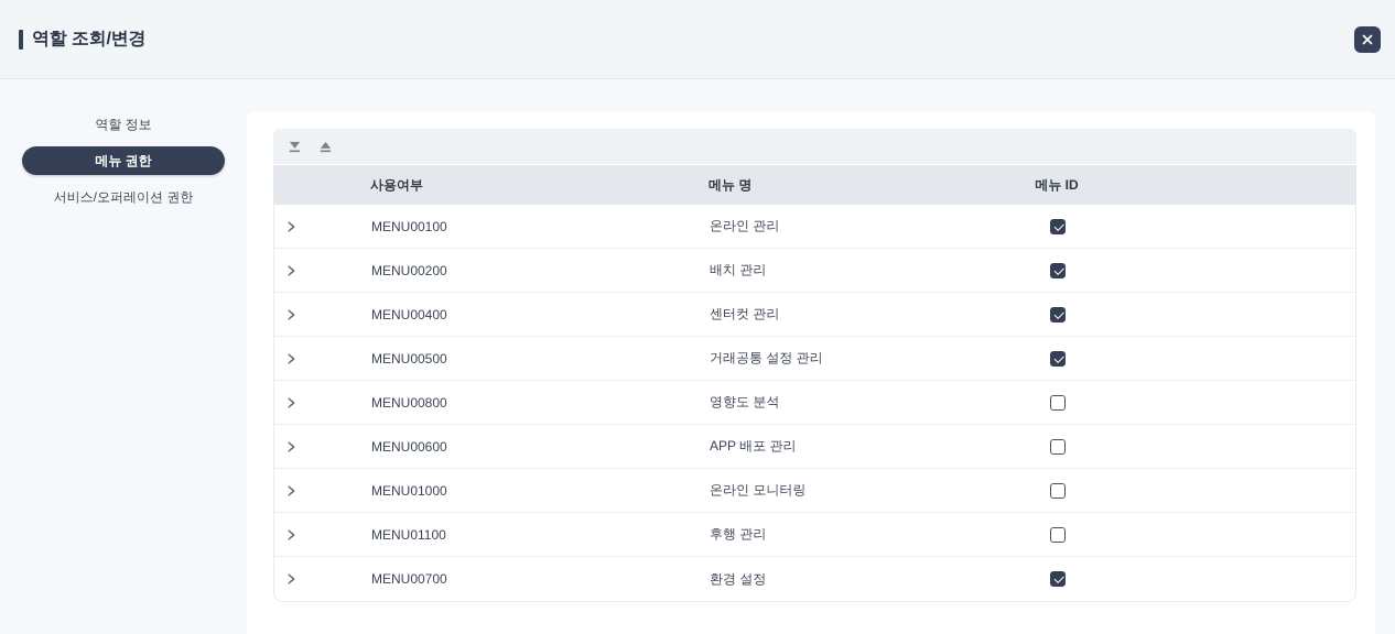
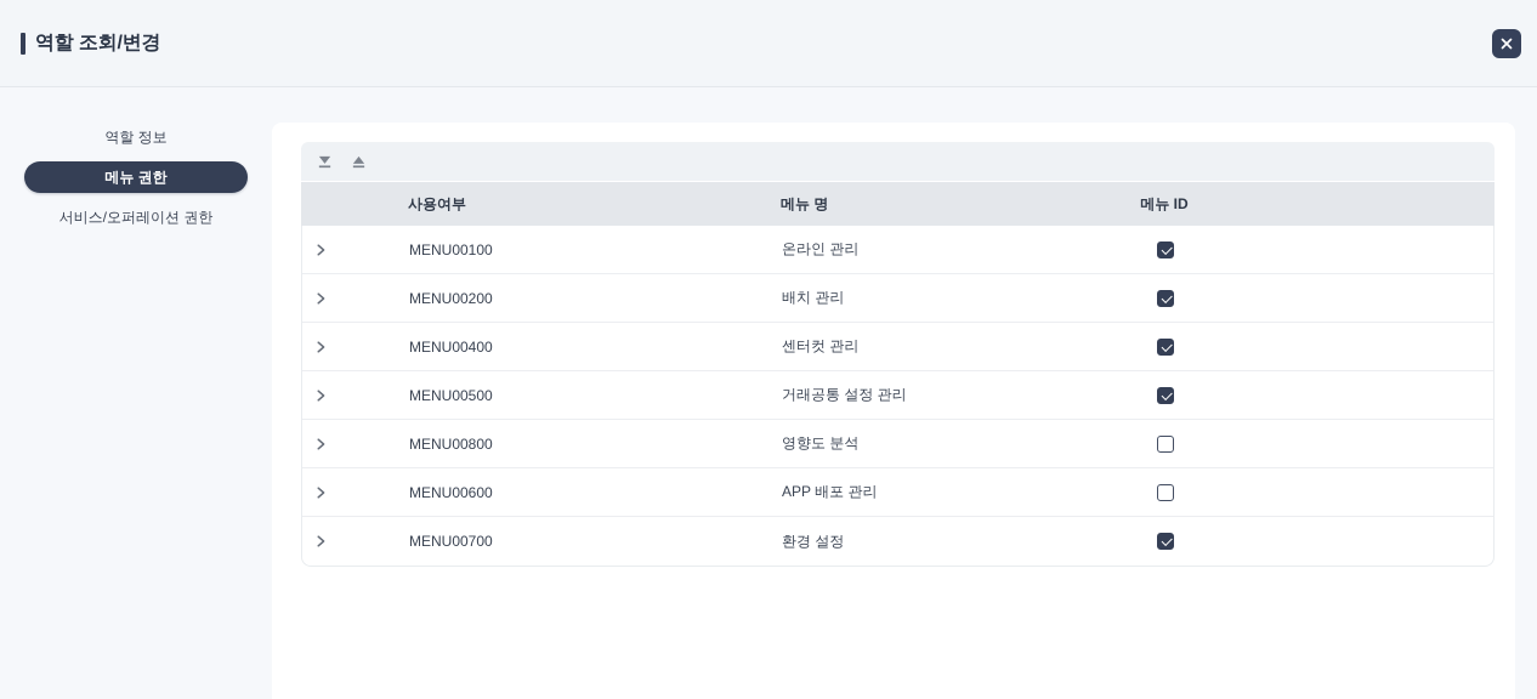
  역할 조회/변경
  역할 정보
  메뉴 권한
  서비스/오퍼레이션 권한
  사용여부
  메뉴 명
  메뉴 ID
  MENU00100
  온라인 관리
  MENU00200
  배치 관리
  MENU00400
  센터컷 관리
  MENU00500
  거래공통 설정 관리
  MENU00800
  영향도 분석
  MENU00600
  APP 배포 관리
- MENU01000
- 온라인 모니터링
- MENU01100
- 후행 관리
  MENU00700
  환경 설정
